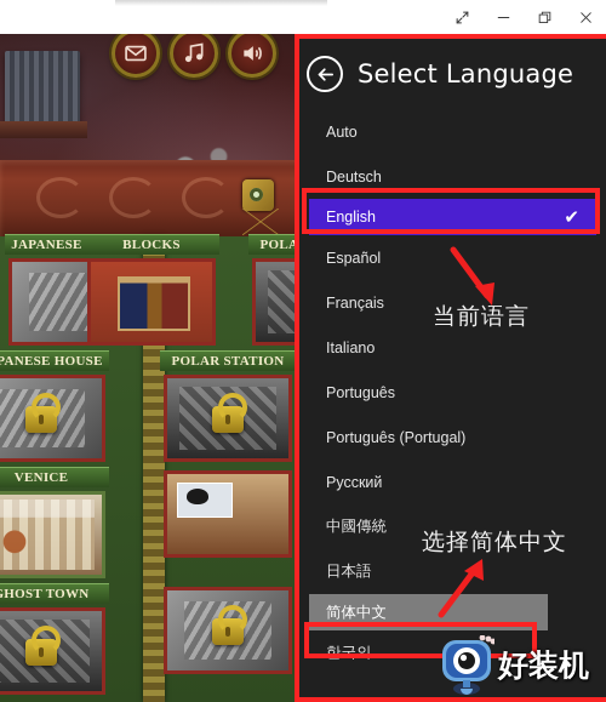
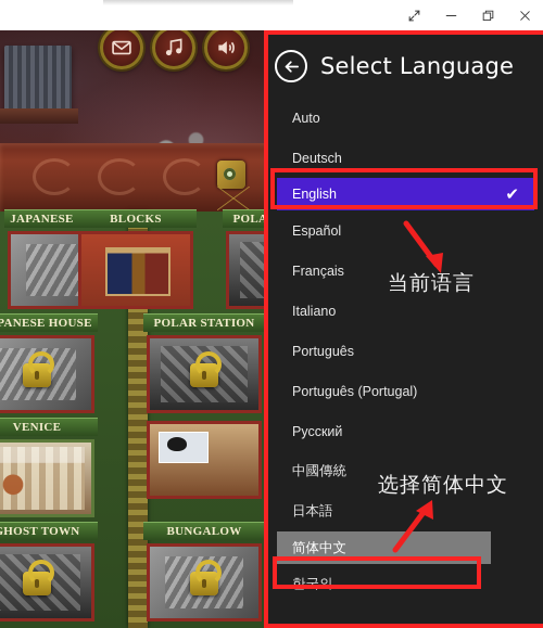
  BLOCKS
  PANESE HOUSE
  POLAR STATION
  VENICE
  HOST TOWN
+ BUNGALOW
  Select Language
  Auto
  Deutsch
  English
  ✔
  Español
  Français
  Italiano
  Português
  Português (Portugal)
  Русский
  中國傳統
  日本語
  简体中文
  한국의
  当前语言
  选择简体中文
- 好装机
